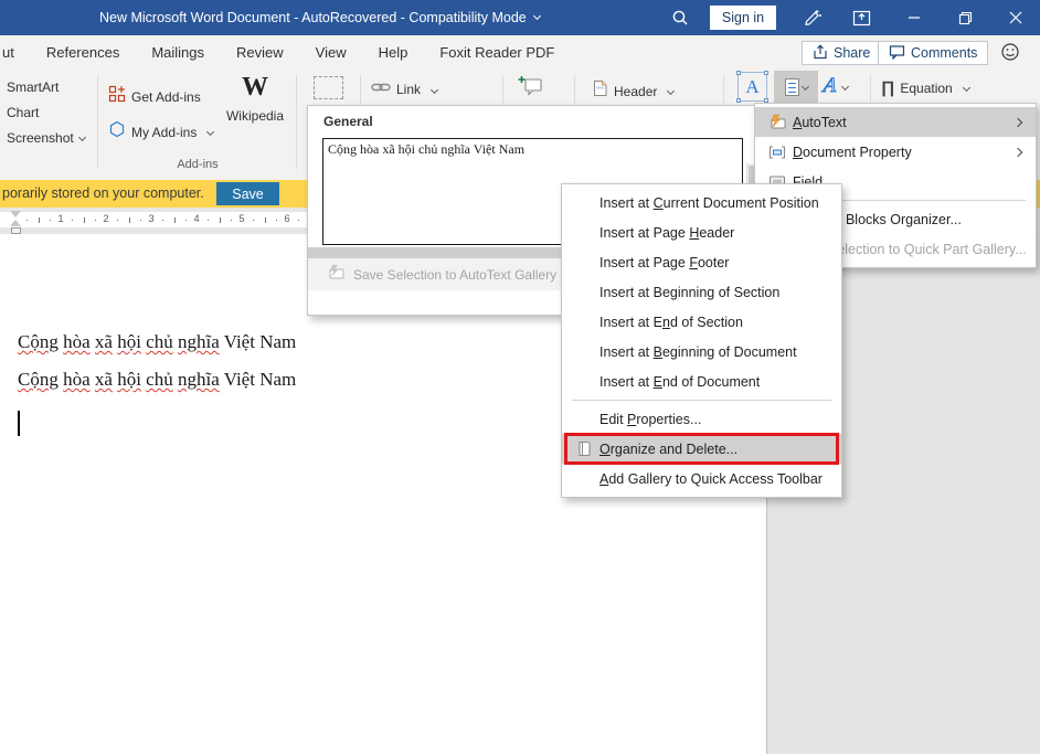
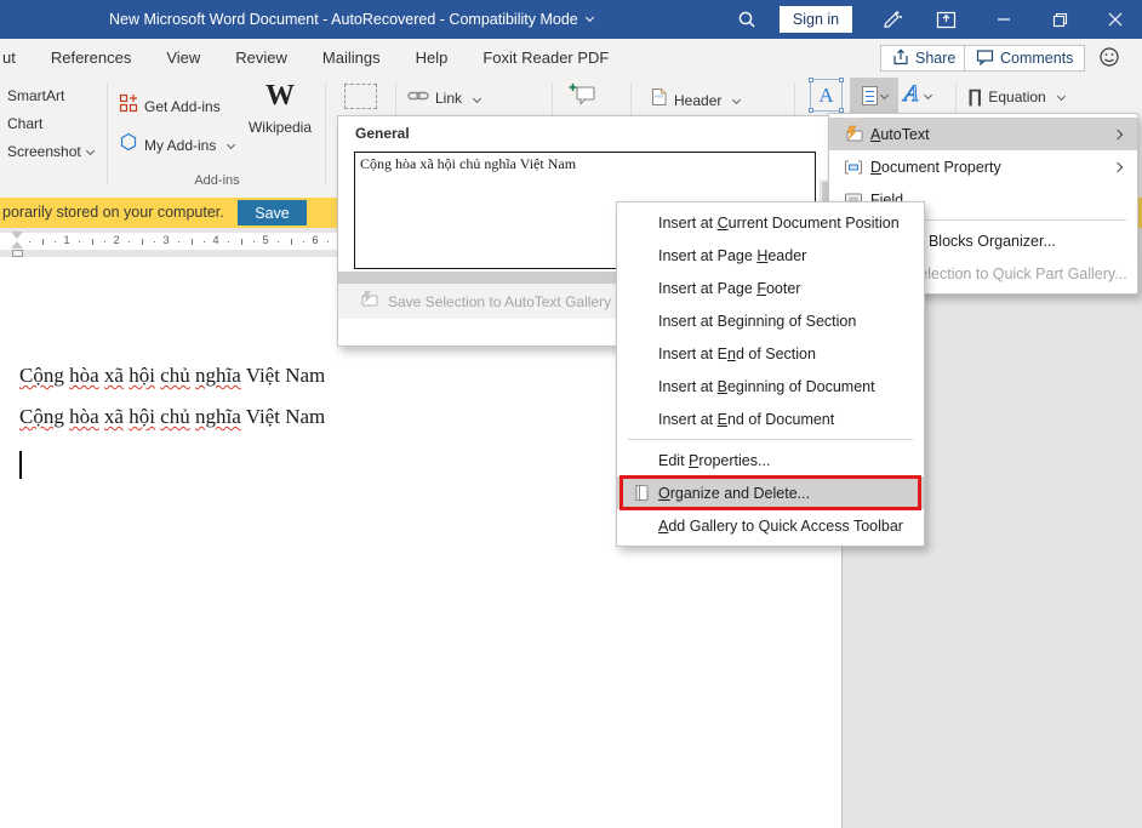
  New Microsoft Word Document - AutoRecovered - Compatibility Mode
  Sign in
  ut
  References
- Mailings
+ View
  Review
- View
+ Mailings
  Help
  Foxit Reader PDF
  Share
  Comments
  SmartArt
  Chart
  Screenshot
  Get Add-ins
  My Add-ins
  Add-ins
  W
  Wikipedia
  Link
  Header
  A
  ∏
  Equation
  porarily stored on your computer.
  Save
  1
  2
  3
  4
  5
  6
  Cộng hòa xã hội chủ nghĩa Việt Nam
  Cộng hòa xã hội chủ nghĩa Việt Nam
  General
  Cộng hòa xã hội chủ nghĩa Việt Nam
  Save Selection to AutoText Gallery
  AutoText
  Document Property
  Field...
  lection to Quick Part Gallery...
  Insert at Current Document Position
  Insert at Page Header
  Insert at Page Footer
  Insert at Beginning of Section
  Insert at End of Section
  Insert at Beginning of Document
  Insert at End of Document
  Edit Properties...
  Organize and Delete...
  Add Gallery to Quick Access Toolbar
